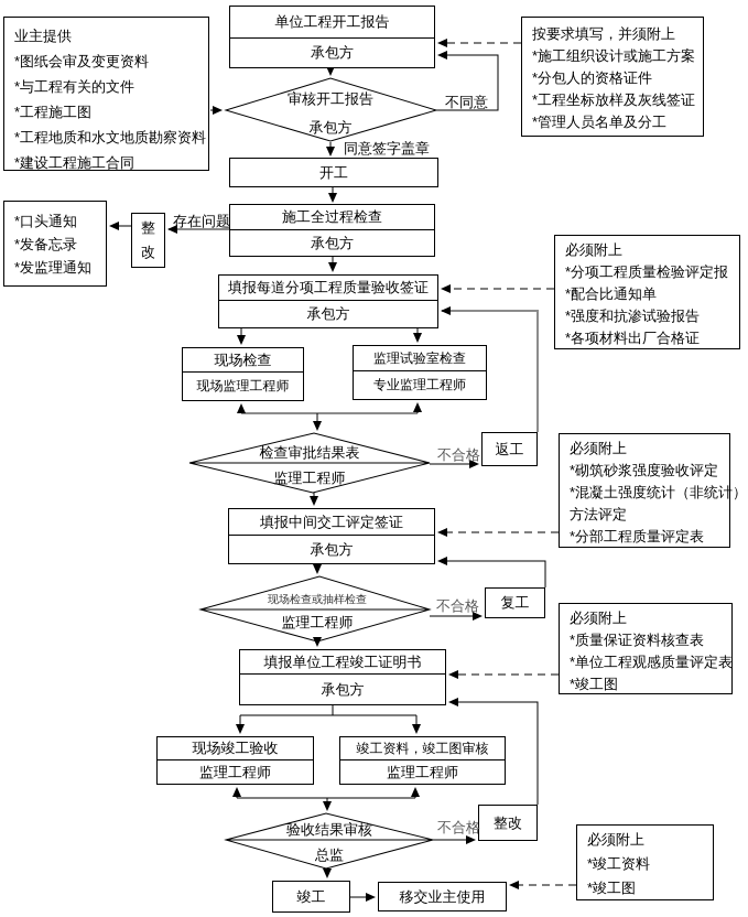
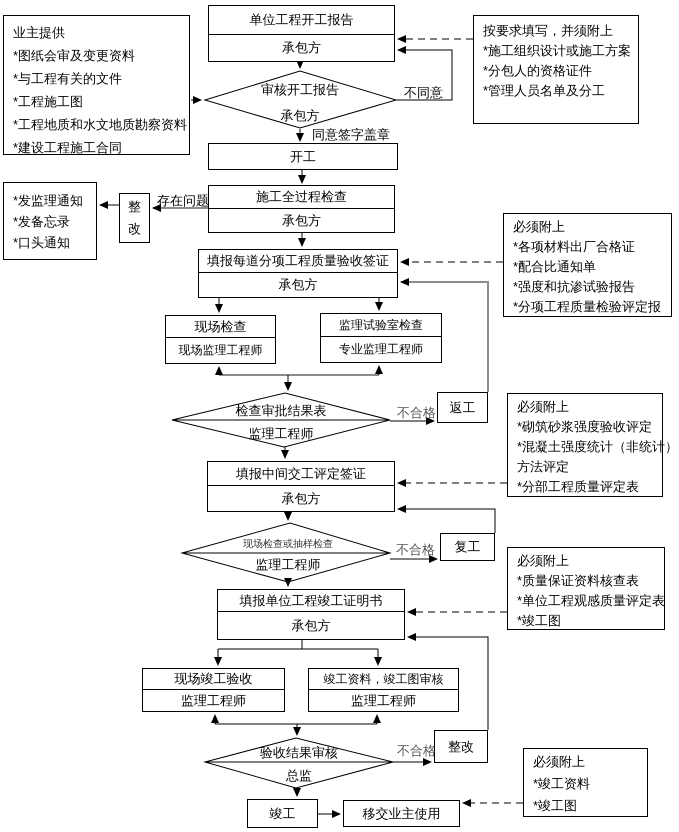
  单位工程开工报告
  承包方
  开工
  施工全过程检查
  承包方
  填报每道分项工程质量验收签证
  承包方
  现场检查
  现场监理工程师
  监理试验室检查
  专业监理工程师
  填报中间交工评定签证
  承包方
  填报单位工程竣工证明书
  承包方
  现场竣工验收
  监理工程师
  竣工资料，竣工图审核
  监理工程师
  返工
  复工
  整改
  整改
  竣工
  移交业主使用
  审核开工报告
  承包方
  检查审批结果表
  监理工程师
  现场检查或抽样检查
  监理工程师
  验收结果审核
  总监
  业主提供
  *图纸会审及变更资料
  *与工程有关的文件
  *工程施工图
  *工程地质和水文地质勘察资料
  *建设工程施工合同
  按要求填写，并须附上
  *施工组织设计或施工方案
  *分包人的资格证件
- *工程坐标放样及灰线签证
  *管理人员名单及分工
- *口头通知
+ *发监理通知
  *发备忘录
- *发监理通知
+ *口头通知
  必须附上
- *分项工程质量检验评定报
+ *各项材料出厂合格证
  *配合比通知单
  *强度和抗渗试验报告
- *各项材料出厂合格证
+ *分项工程质量检验评定报
  必须附上
  *砌筑砂浆强度验收评定
  *混凝土强度统计（非统计）
  方法评定
  *分部工程质量评定表
  必须附上
  *质量保证资料核查表
  *单位工程观感质量评定表
  *竣工图
  必须附上
  *竣工资料
  *竣工图
  不同意
  同意签字盖章
  存在问题
  不合格
  不合格
  不合格
